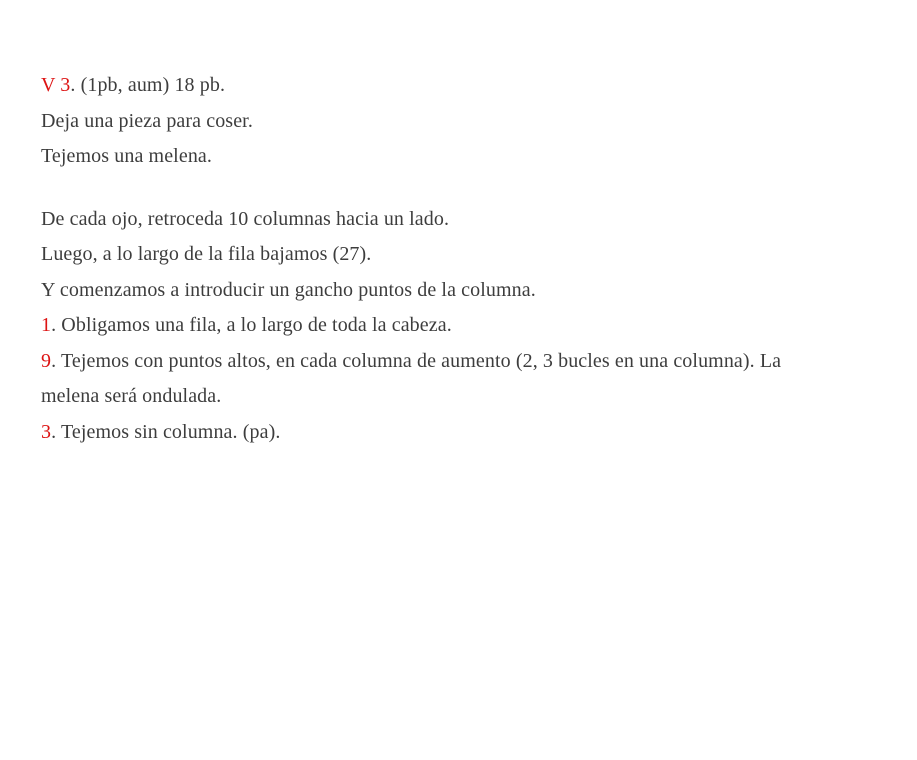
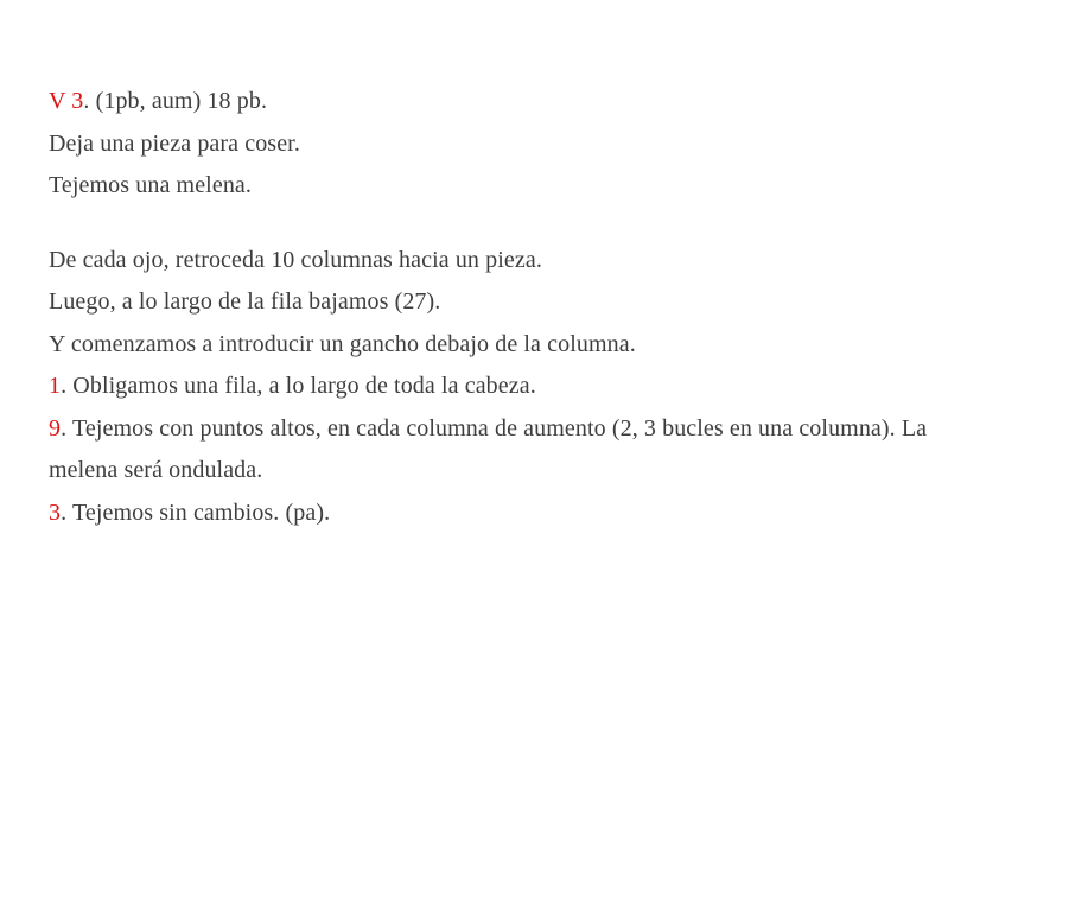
  V 3. (1pb, aum) 18 pb.
  Deja una pieza para coser.
  Tejemos una melena.
- De cada ojo, retroceda 10 columnas hacia un lado.
+ De cada ojo, retroceda 10 columnas hacia un pieza.
  Luego, a lo largo de la fila bajamos (27).
- Y comenzamos a introducir un gancho puntos de la columna.
+ Y comenzamos a introducir un gancho debajo de la columna.
  1. Obligamos una fila, a lo largo de toda la cabeza.
  9. Tejemos con puntos altos, en cada columna de aumento (2, 3 bucles en una columna). La
  melena será ondulada.
- 3. Tejemos sin columna. (pa).
+ 3. Tejemos sin cambios. (pa).
